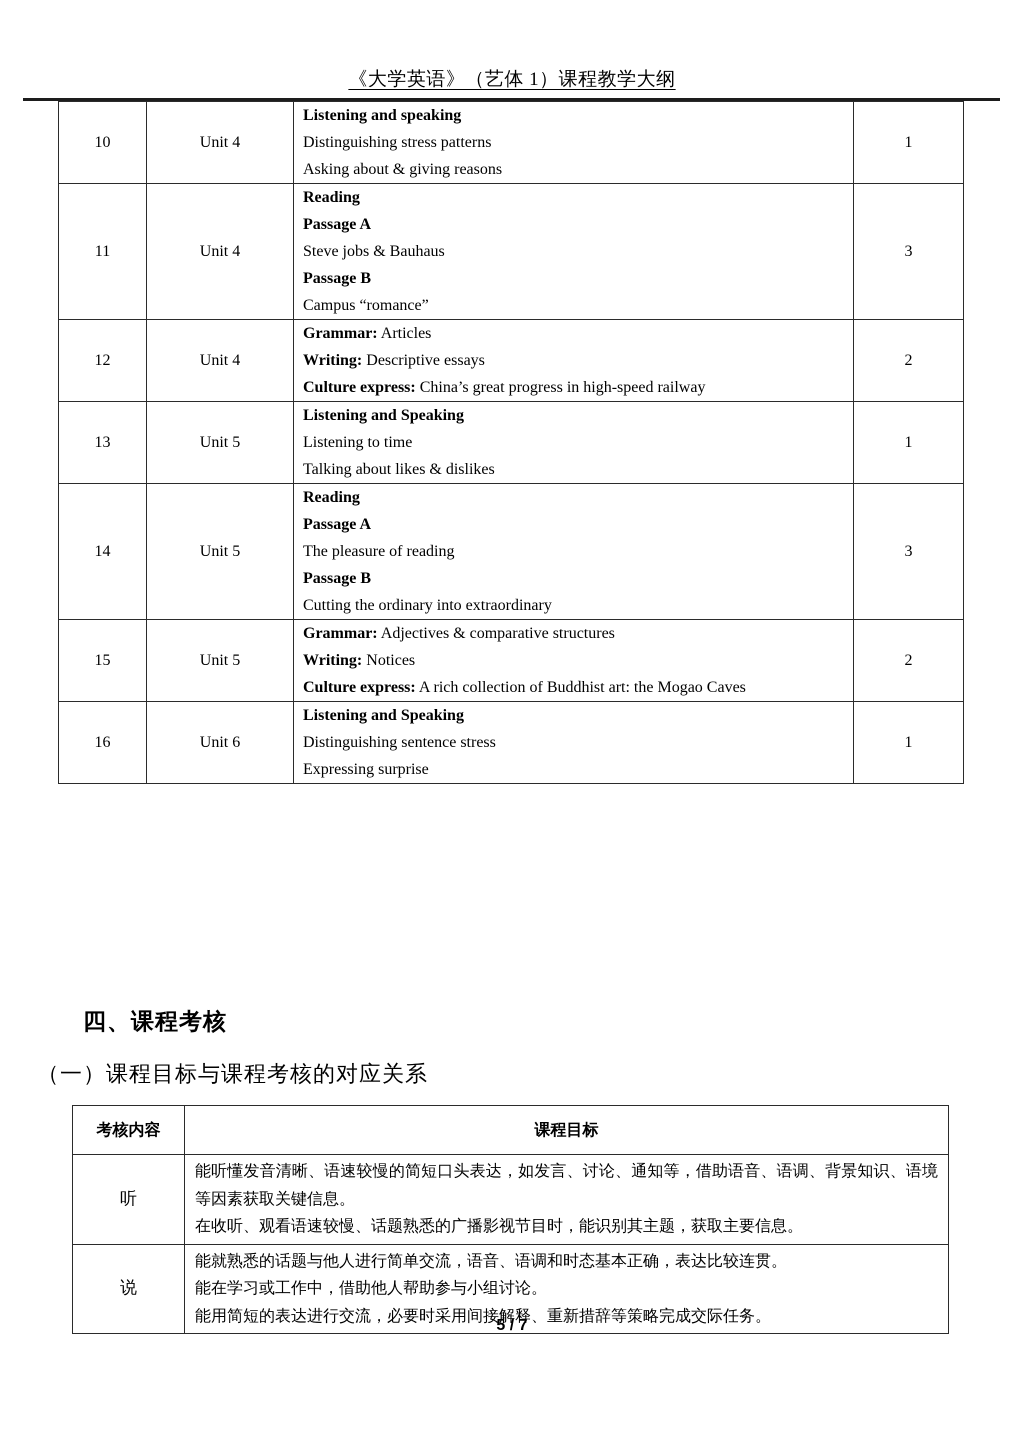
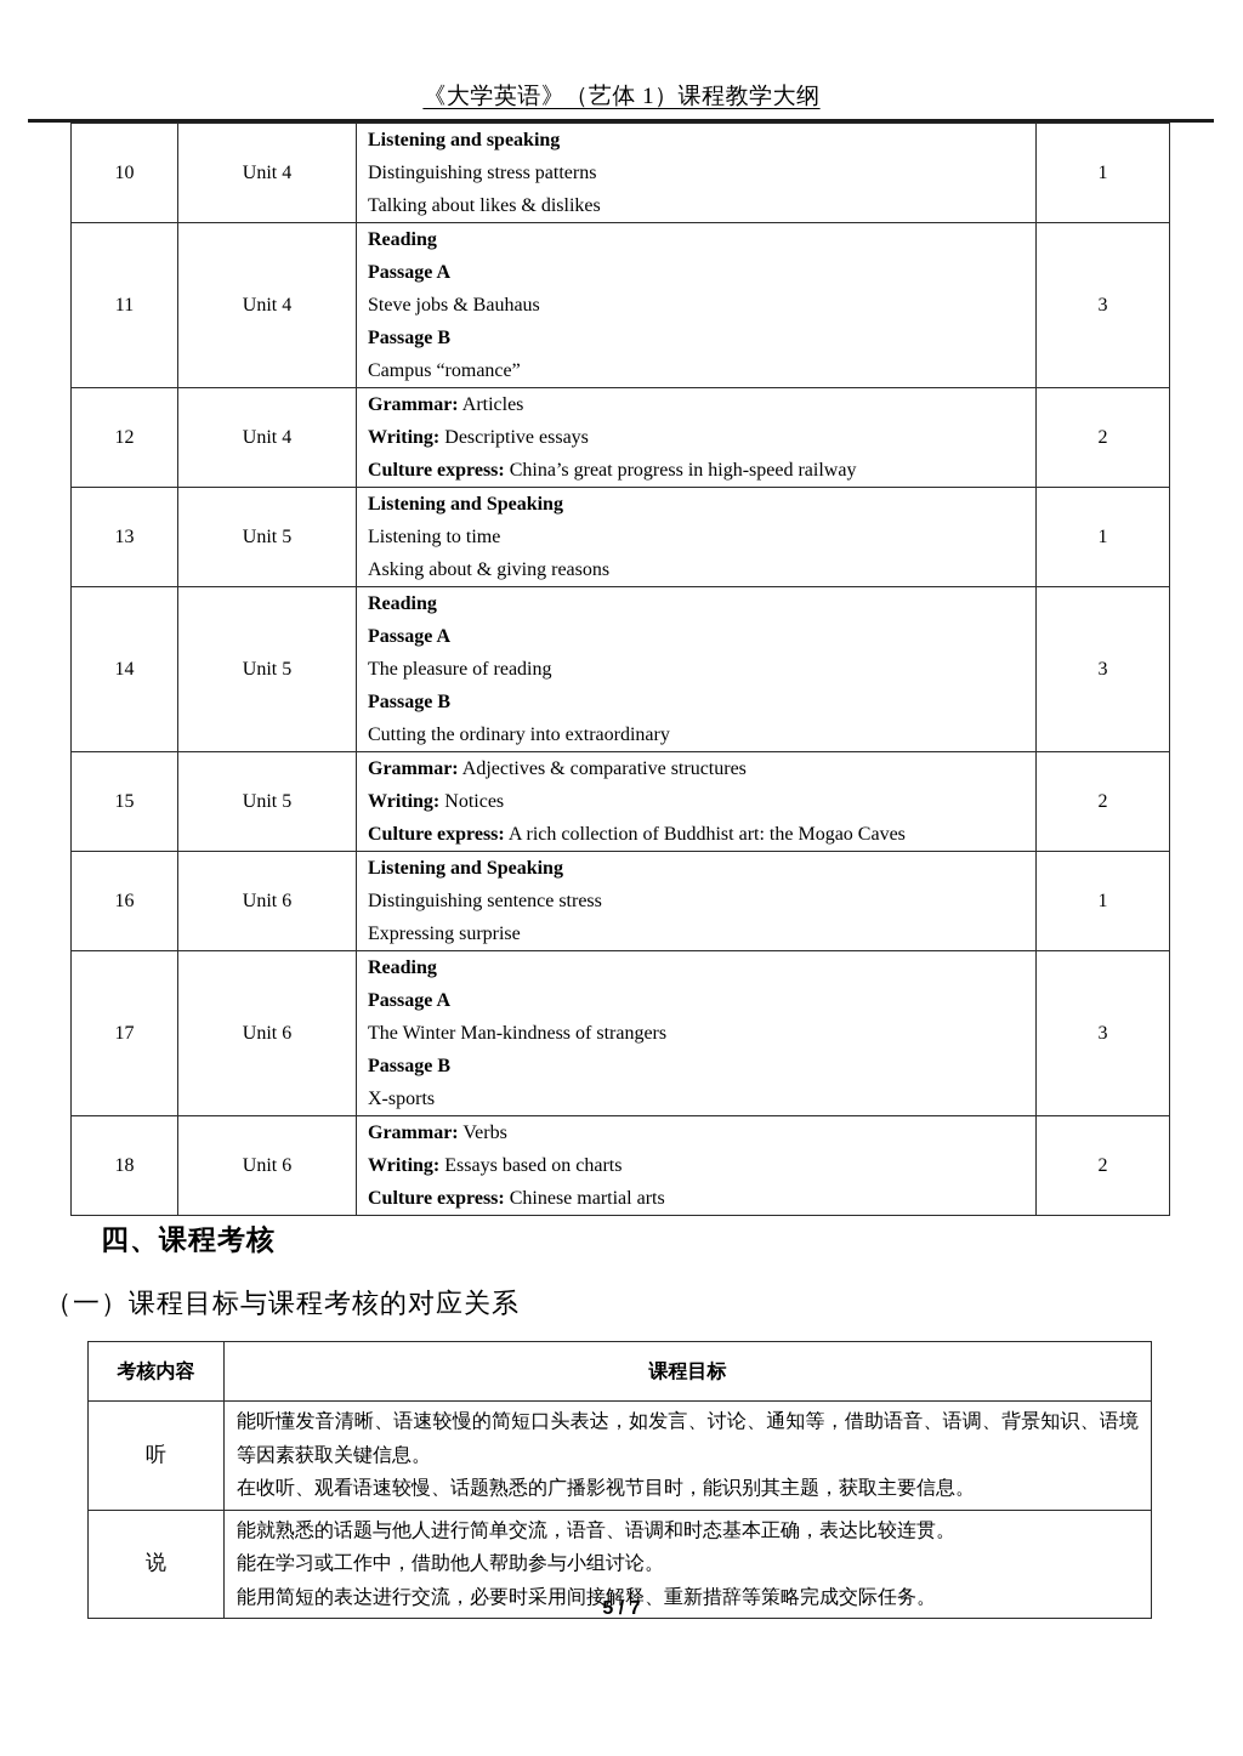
  《大学英语》（艺体 1）课程教学大纲
- 10	Unit 4	Listening and speakingDistinguishing stress patternsAsking about & giving reasons	1
+ 10	Unit 4	Listening and speakingDistinguishing stress patternsTalking about likes & dislikes	1
  11	Unit 4	ReadingPassage ASteve jobs & BauhausPassage BCampus “romance”	3
  12	Unit 4	Grammar: ArticlesWriting: Descriptive essaysCulture express: China’s great progress in high-speed railway	2
- 13	Unit 5	Listening and SpeakingListening to timeTalking about likes & dislikes	1
+ 13	Unit 5	Listening and SpeakingListening to timeAsking about & giving reasons	1
  14	Unit 5	ReadingPassage AThe pleasure of readingPassage BCutting the ordinary into extraordinary	3
  15	Unit 5	Grammar: Adjectives & comparative structuresWriting: NoticesCulture express: A rich collection of Buddhist art: the Mogao Caves	2
  16	Unit 6	Listening and SpeakingDistinguishing sentence stressExpressing surprise	1
+ 17	Unit 6	ReadingPassage AThe Winter Man-kindness of strangersPassage BX-sports	3
+ 18	Unit 6	Grammar: VerbsWriting: Essays based on chartsCulture express: Chinese martial arts	2
  四、课程考核
  （一）课程目标与课程考核的对应关系
  考核内容	课程目标
  听	能听懂发音清晰、语速较慢的简短口头表达，如发言、讨论、通知等，借助语音、语调、背景知识、语境等因素获取关键信息。在收听、观看语速较慢、话题熟悉的广播影视节目时，能识别其主题，获取主要信息。
  说	能就熟悉的话题与他人进行简单交流，语音、语调和时态基本正确，表达比较连贯。能在学习或工作中，借助他人帮助参与小组讨论。能用简短的表达进行交流，必要时采用间接解释、重新措辞等策略完成交际任务。
  5 / 7
